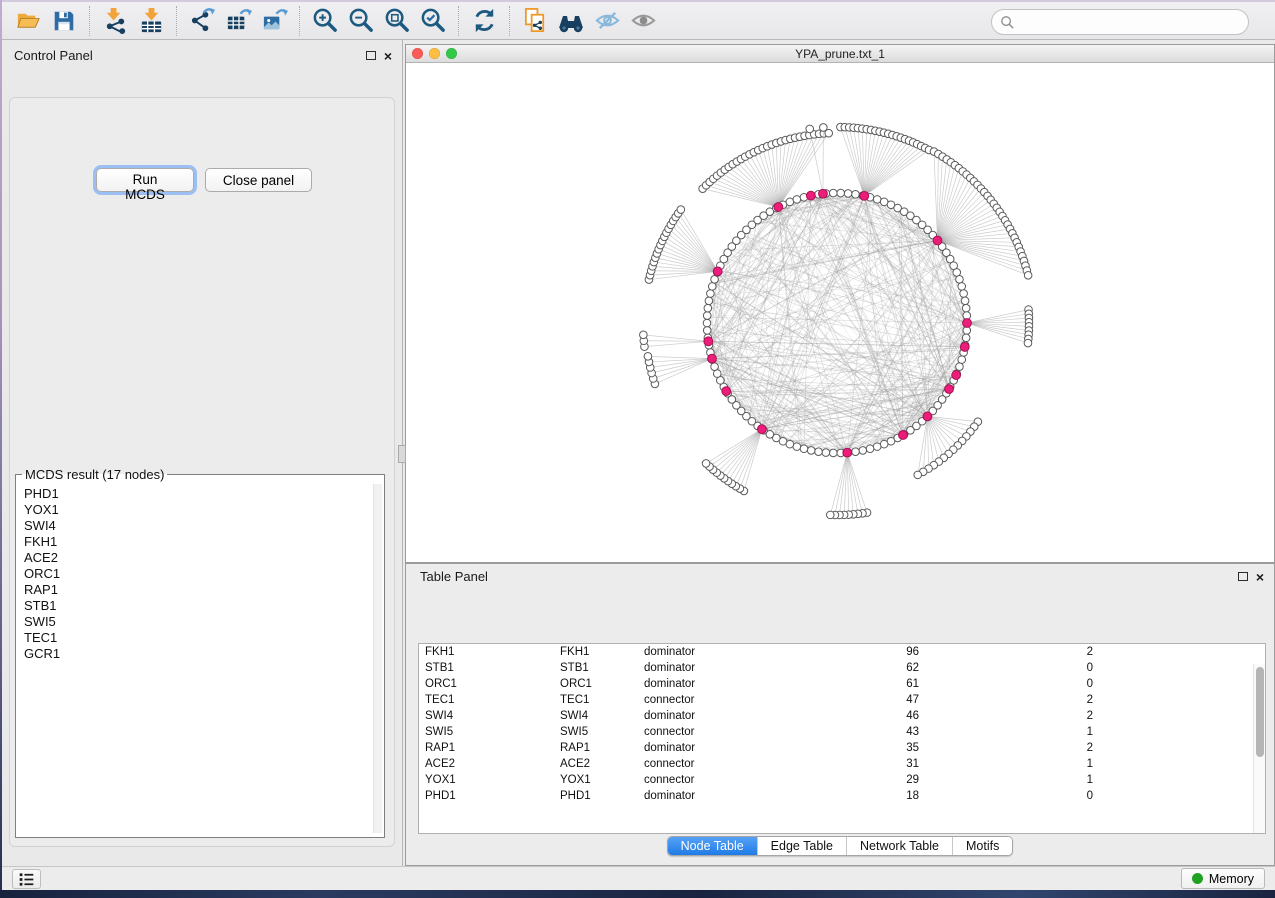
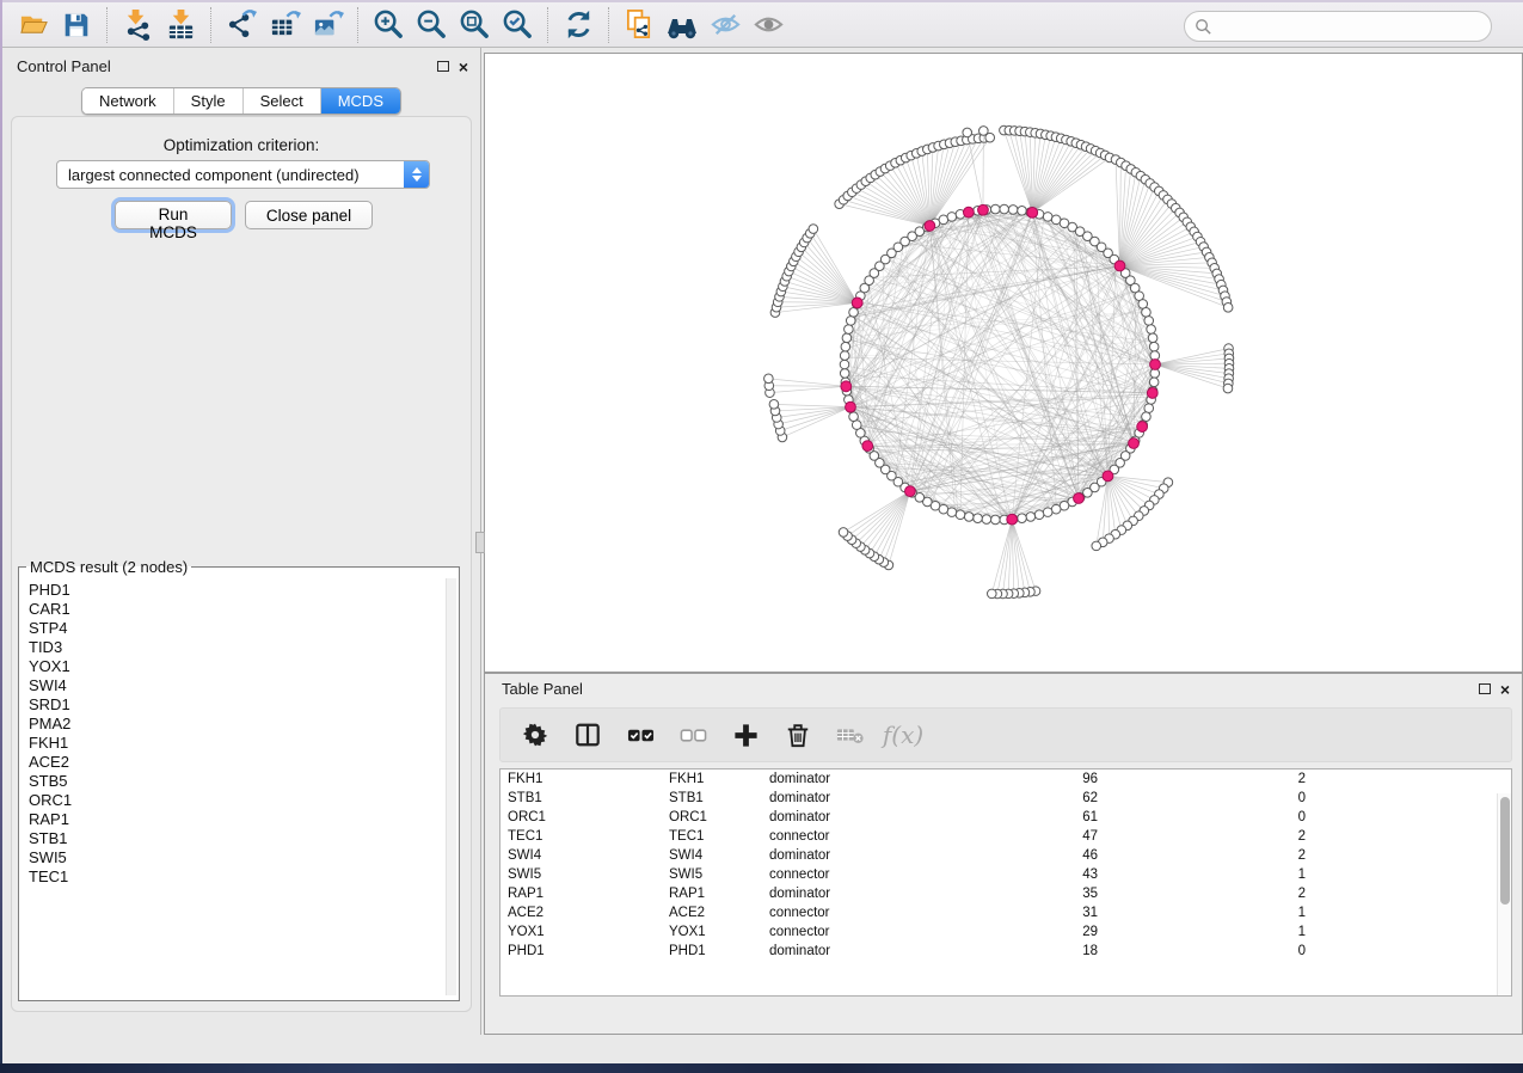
  Control Panel
  ×
+ Network
+ Style
+ Select
+ MCDS
+ Optimization criterion:
+ largest connected component (undirected)
  Run MCDS
  Close panel
- MCDS result (17 nodes)
+ MCDS result (2 nodes)
  PHD1
+ CAR1
+ STP4
+ TID3
  YOX1
  SWI4
+ SRD1
+ PMA2
  FKH1
  ACE2
+ STB5
  ORC1
  RAP1
  STB1
  SWI5
  TEC1
- GCR1
- YPA_prune.txt_1
  Table Panel
  ×
+ f(x)
  FKH1
  FKH1
  dominator
  96
  2
  STB1
  STB1
  dominator
  62
  0
  ORC1
  ORC1
  dominator
  61
  0
  TEC1
  TEC1
  connector
  47
  2
  SWI4
  SWI4
  dominator
  46
  2
  SWI5
  SWI5
  connector
  43
  1
  RAP1
  RAP1
  dominator
  35
  2
  ACE2
  ACE2
  connector
  31
  1
  YOX1
  YOX1
  connector
  29
  1
  PHD1
  PHD1
  dominator
  18
  0
- Node Table
- Edge Table
- Network Table
- Motifs
- Memory
